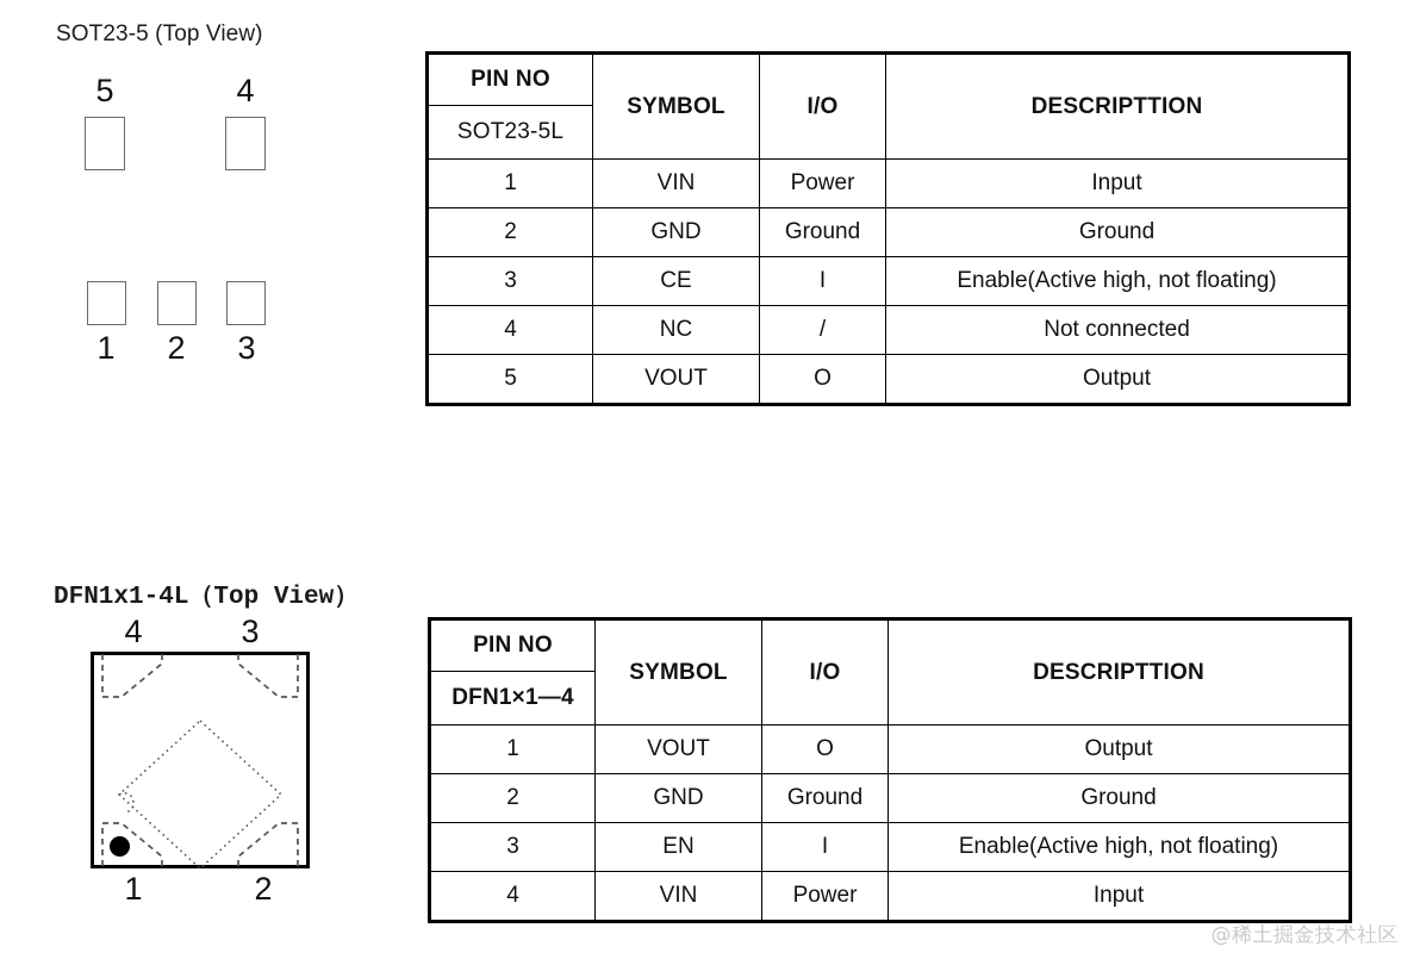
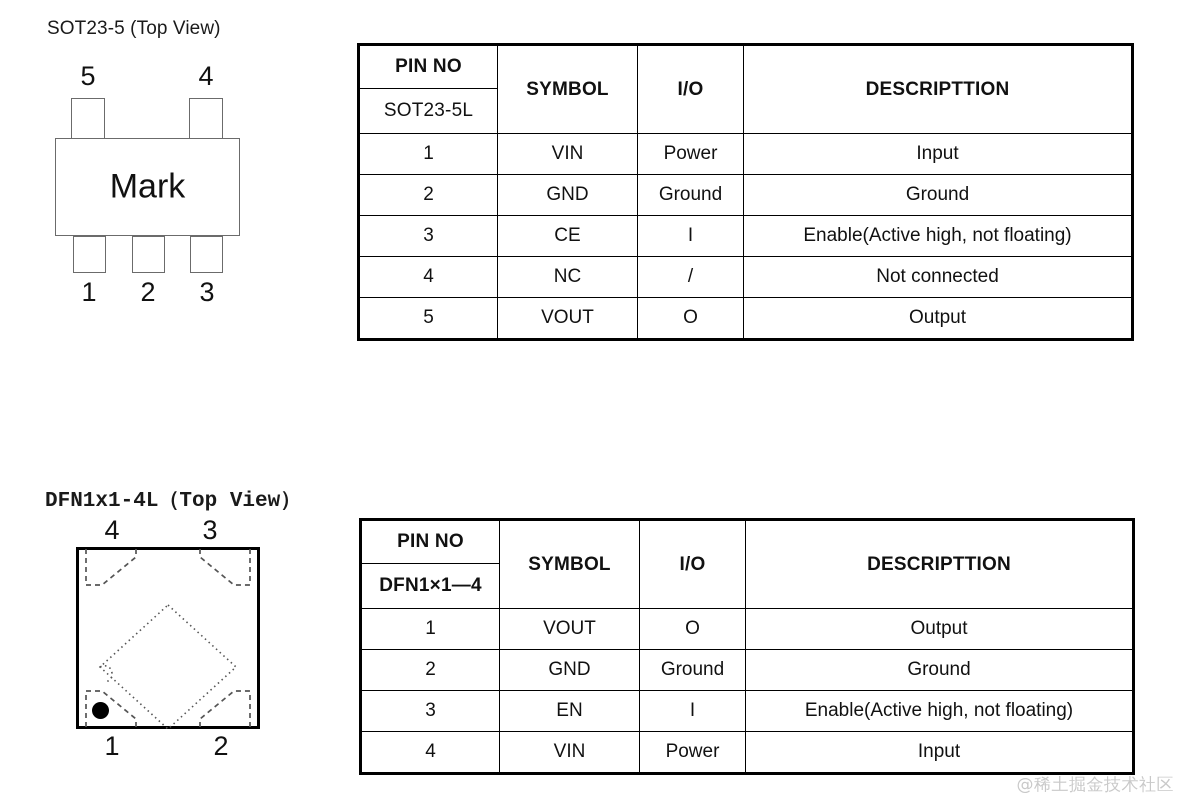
  SOT23-5 (Top View)
  5
  4
+ Mark
  1
  2
  3
  PIN NO	SYMBOL	I/O	DESCRIPTTION
  SOT23-5L
  1	VIN	Power	Input
  2	GND	Ground	Ground
  3	CE	I	Enable(Active high, not floating)
  4	NC	/	Not connected
  5	VOUT	O	Output
  DFN1x1-4L（Top View）
  4
  3
  1
  2
  PIN NO	SYMBOL	I/O	DESCRIPTTION
  DFN1×1—4
  1	VOUT	O	Output
  2	GND	Ground	Ground
  3	EN	I	Enable(Active high, not floating)
  4	VIN	Power	Input
  @稀土掘金技术社区
